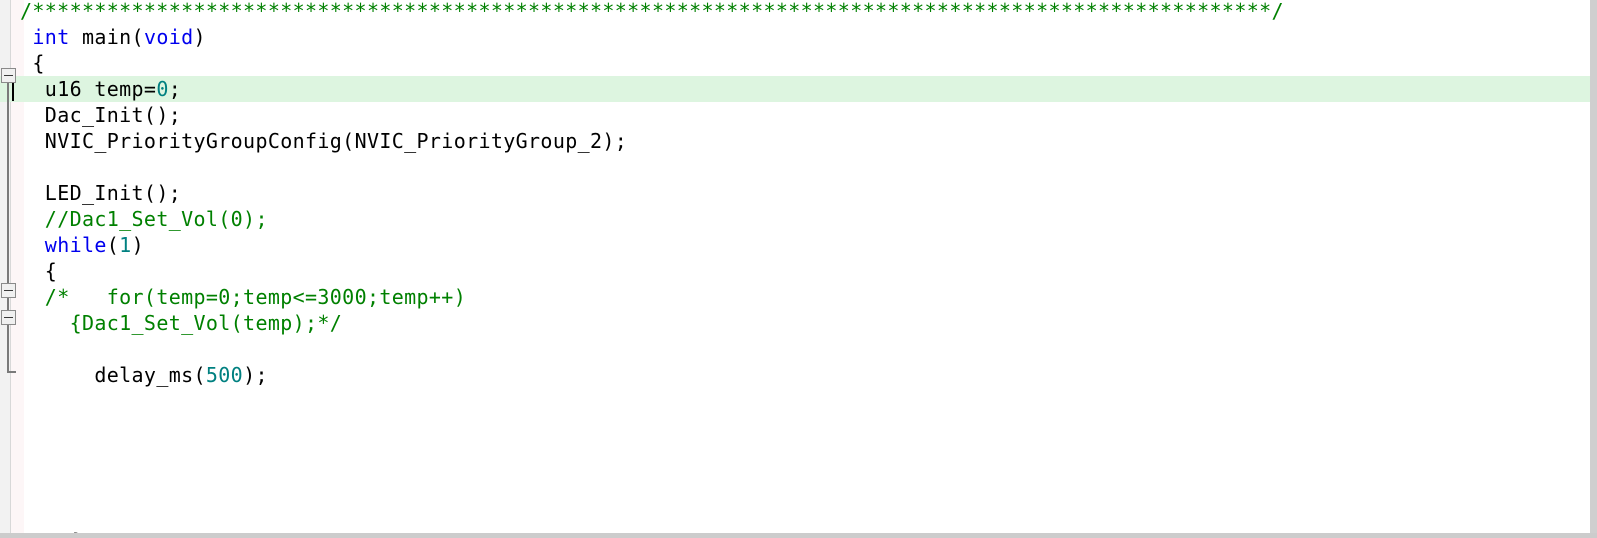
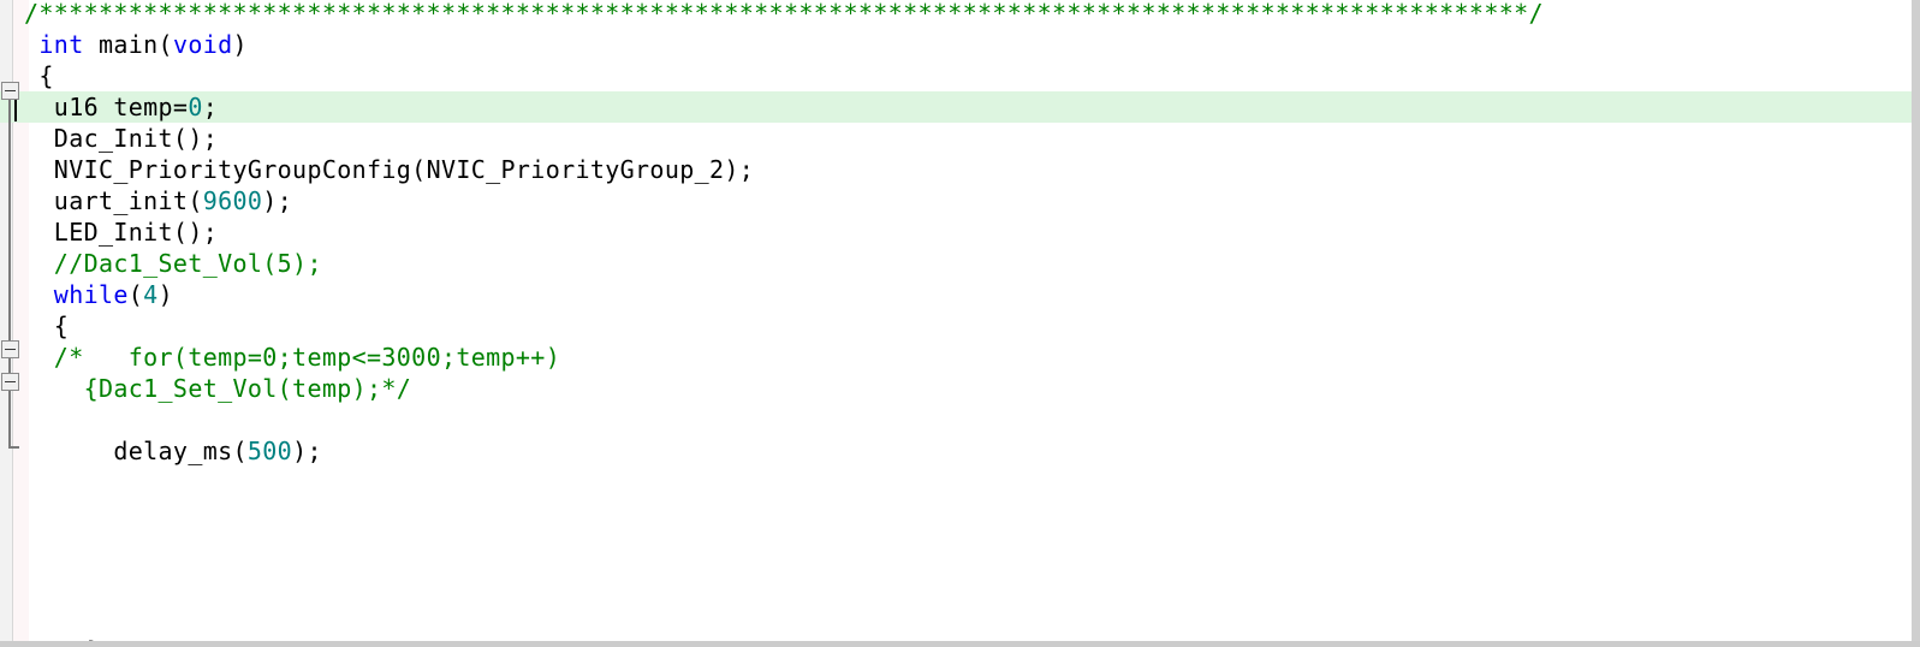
  /****************************************************************************************************/
  int main(void)
  {
  u16 temp=0;
  Dac_Init();
  NVIC_PriorityGroupConfig(NVIC_PriorityGroup_2);
+ uart_init(9600);
  LED_Init();
- //Dac1_Set_Vol(0);
+ //Dac1_Set_Vol(5);
- while(1)
+ while(4)
  {
  /* for(temp=0;temp<=3000;temp++)
  {Dac1_Set_Vol(temp);*/
  delay_ms(500);
